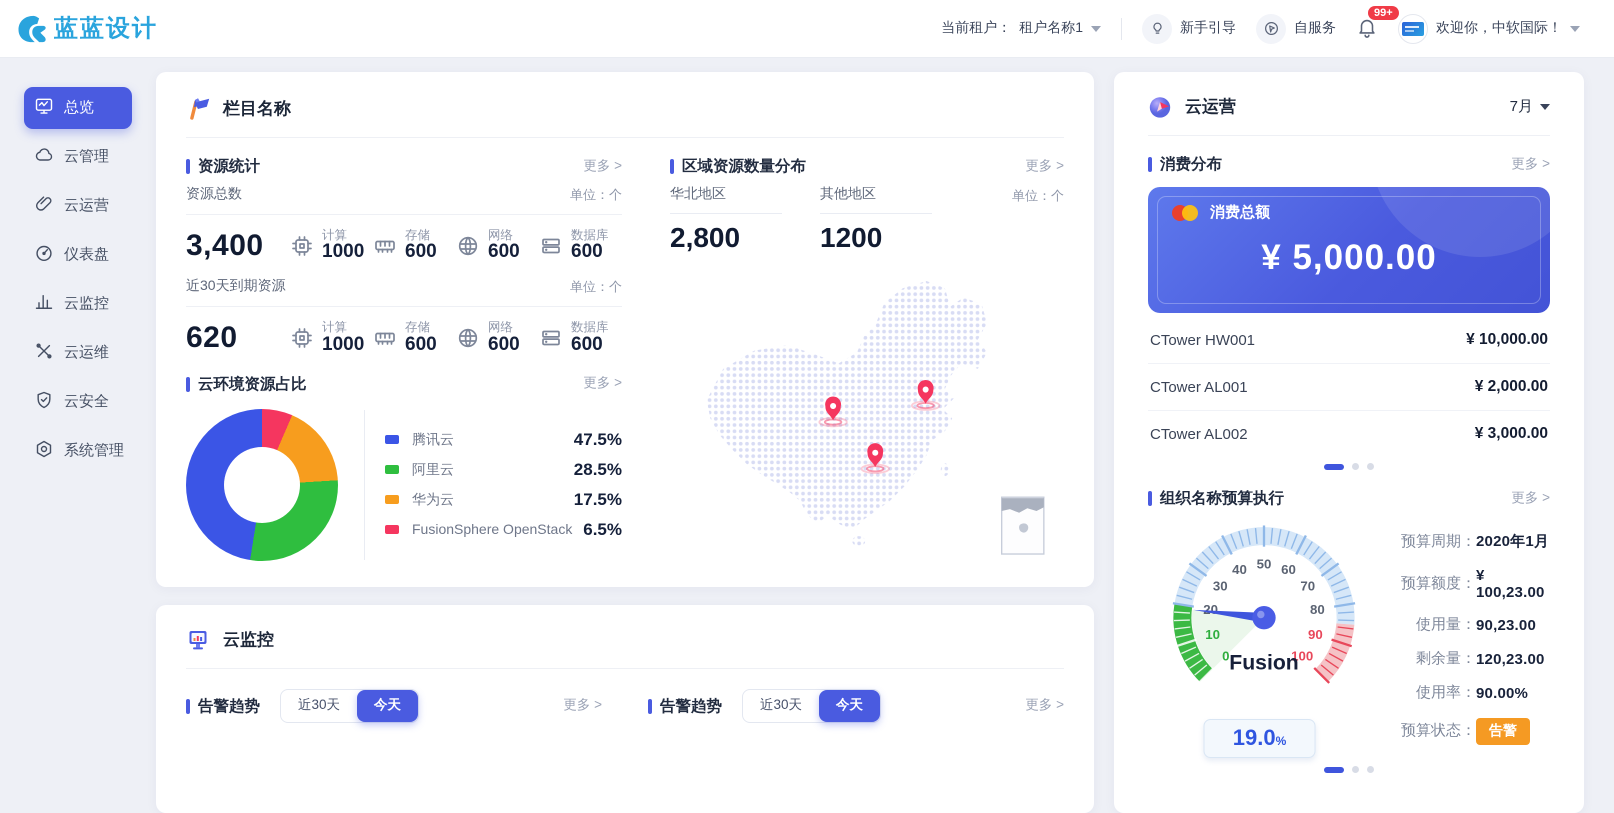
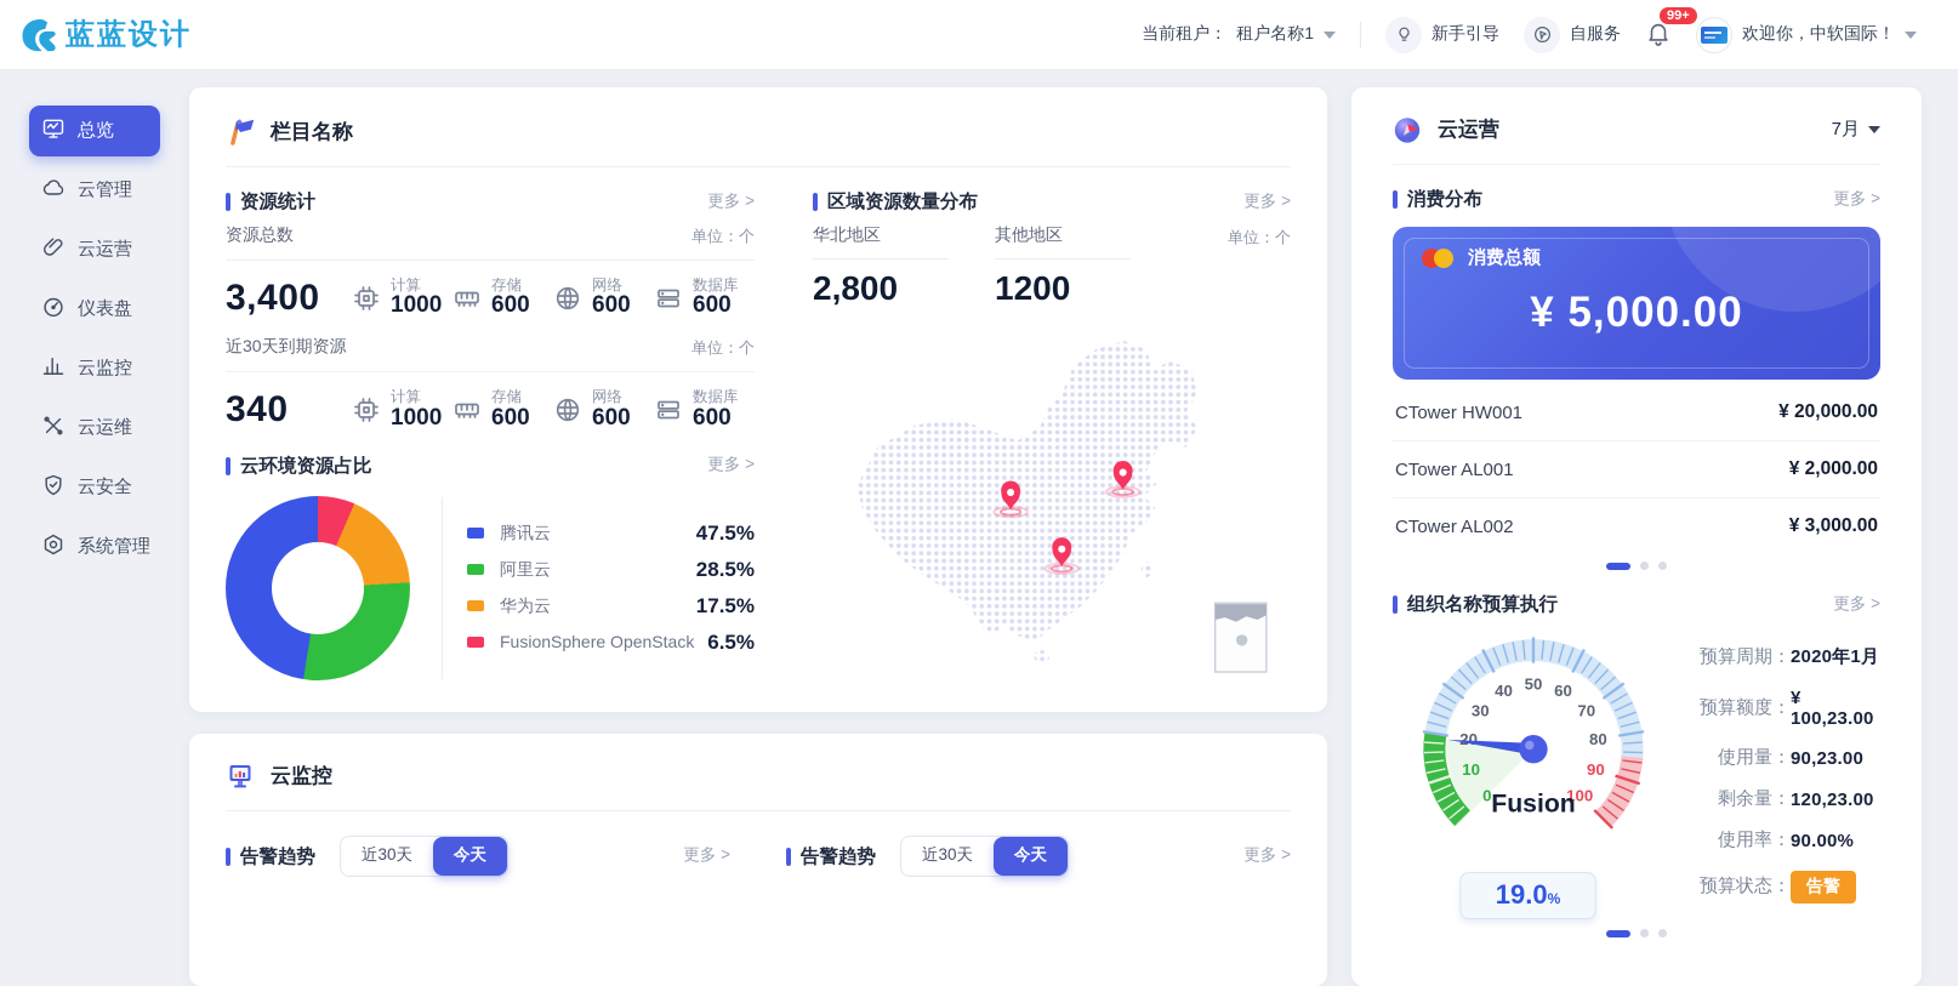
  蓝蓝设计
  当前租户：
  租户名称1
  新手引导
  自服务
  99+
  欢迎你，中软国际！
  总览
  云管理
  云运营
  仪表盘
  云监控
  云运维
  云安全
  系统管理
  栏目名称
  资源统计
  更多 >
  资源总数
  单位：个
  3,400
  计算
  1000
  存储
  600
  网络
  600
  数据库
  600
  近30天到期资源
  单位：个
- 620
+ 340
  计算
  1000
  存储
  600
  网络
  600
  数据库
  600
  云环境资源占比
  更多 >
  腾讯云
  47.5%
  阿里云
  28.5%
  华为云
  17.5%
  FusionSphere OpenStack
  6.5%
  区域资源数量分布
  更多 >
  华北地区
  2,800
  其他地区
  1200
  单位：个
  云监控
  告警趋势
  近30天
  今天
  更多 >
  告警趋势
  近30天
  今天
  更多 >
  云运营
  7月
  消费分布
  更多 >
  消费总额
  ¥ 5,000.00
  CTower HW001
- ¥ 10,000.00
+ ¥ 20,000.00
  CTower AL001
  ¥ 2,000.00
  CTower AL002
  ¥ 3,000.00
  组织名称预算执行
  更多 >
  0
  10
  20
  30
  40
  50
  60
  70
  80
  90
  100
  Fusion
  19.0%
  预算周期：
  2020年1月
  预算额度：
  ¥ 100,23.00
  使用量：
  90,23.00
  剩余量：
  120,23.00
  使用率：
  90.00%
  预算状态：
  告警
